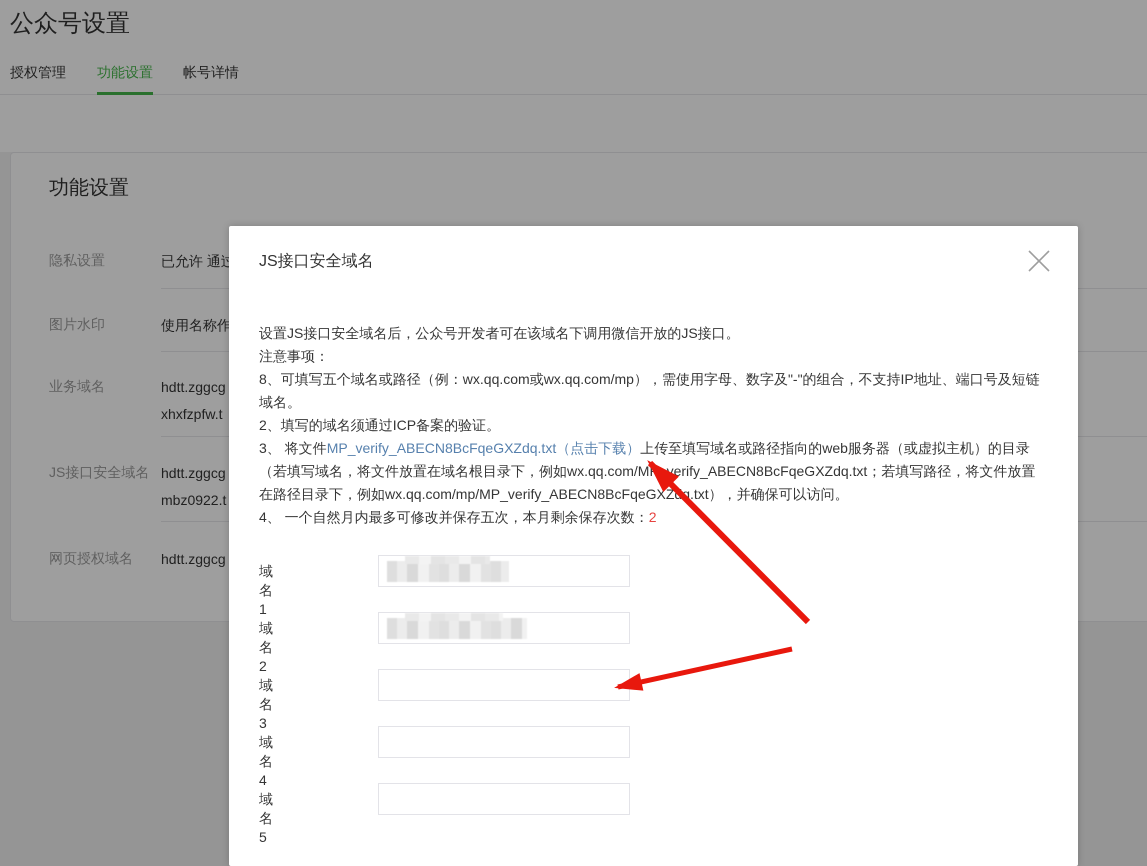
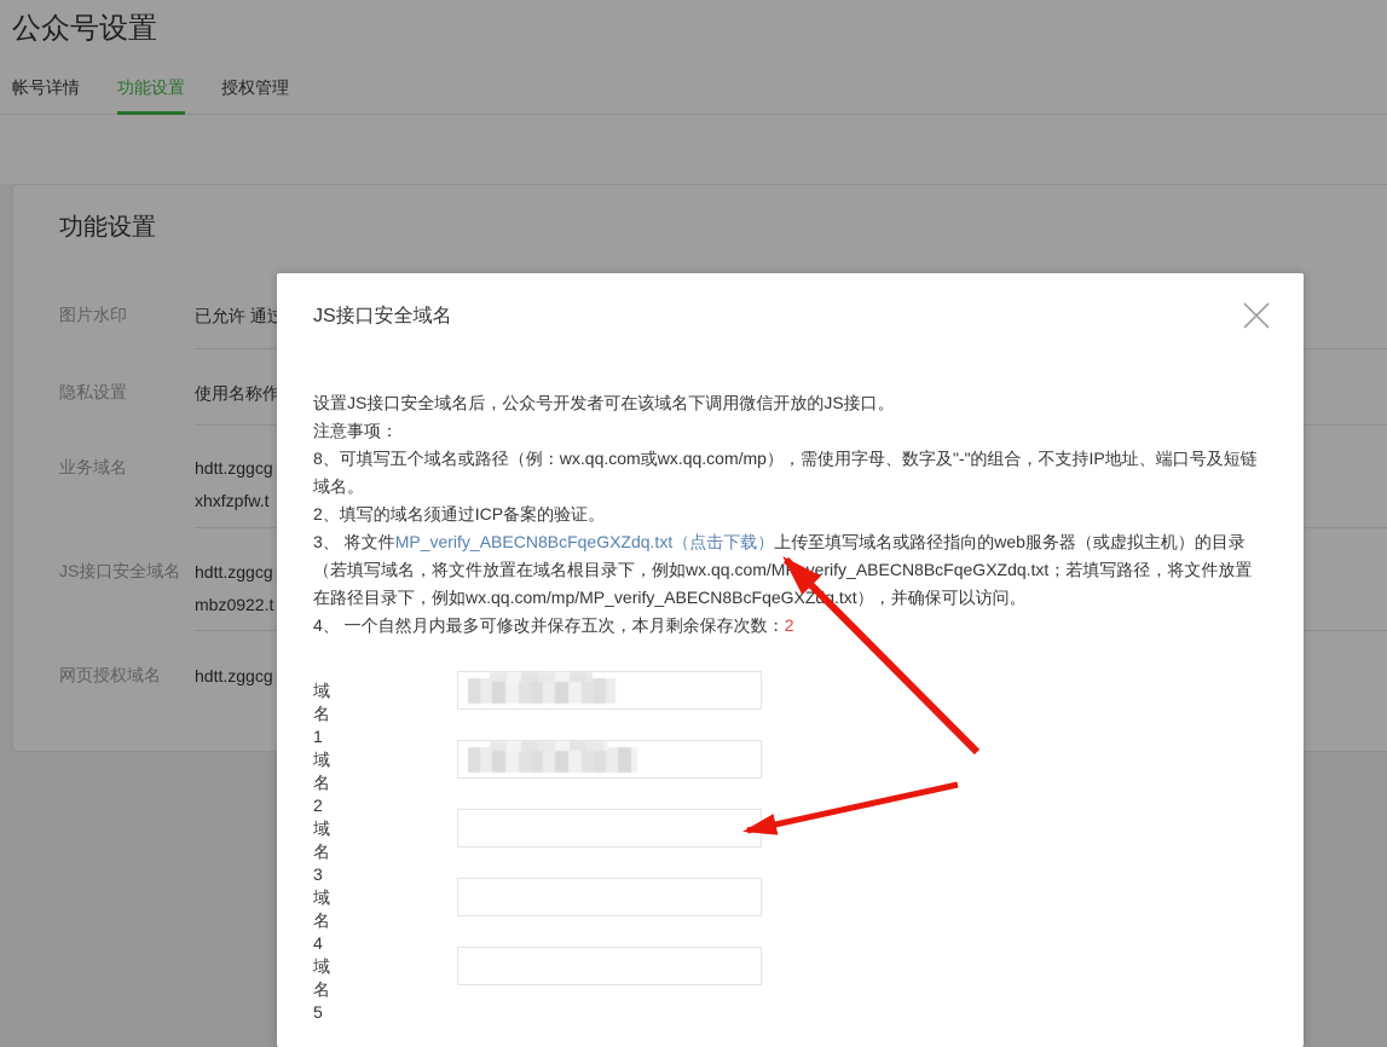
  公众号设置
- 授权管理
+ 帐号详情
  功能设置
- 帐号详情
+ 授权管理
  功能设置
- 隐私设置
+ 图片水印
  已允许 通过
- 图片水印
+ 隐私设置
  使用名称作
  业务域名
  hdtt.zggcg
  xhxfzpfw.t
  JS接口安全域名
  hdtt.zggcg
  mbz0922.t
  网页授权域名
  hdtt.zggcg
  JS接口安全域名
  设置JS接口安全域名后，公众号开发者可在该域名下调用微信开放的JS接口。
  注意事项：
  8、可填写五个域名或路径（例：wx.qq.com或wx.qq.com/mp），需使用字母、数字及"-"的组合，不支持IP地址、端口号及短链域名。
  2、填写的域名须通过ICP备案的验证。
  3、 将文件MP_verify_ABECN8BcFqeGXZdq.txt（点击下载）上传至填写域名或路径指向的web服务器（或虚拟主机）的目录（若填写域名，将文件放置在域名根目录下，例如wx.qq.com/M_verify_ABECN8BcFqeGXZdq.txt；若填写路径，将文件放置在路径目录下，例如wx.qq.com/mp/MP_verify_ABECN8BcFqeGXZq.txt），并确保可以访问。
  4、 一个自然月内最多可修改并保存五次，本月剩余保存次数：2
  域名1
  域名2
  域名3
  域名4
  域名5
